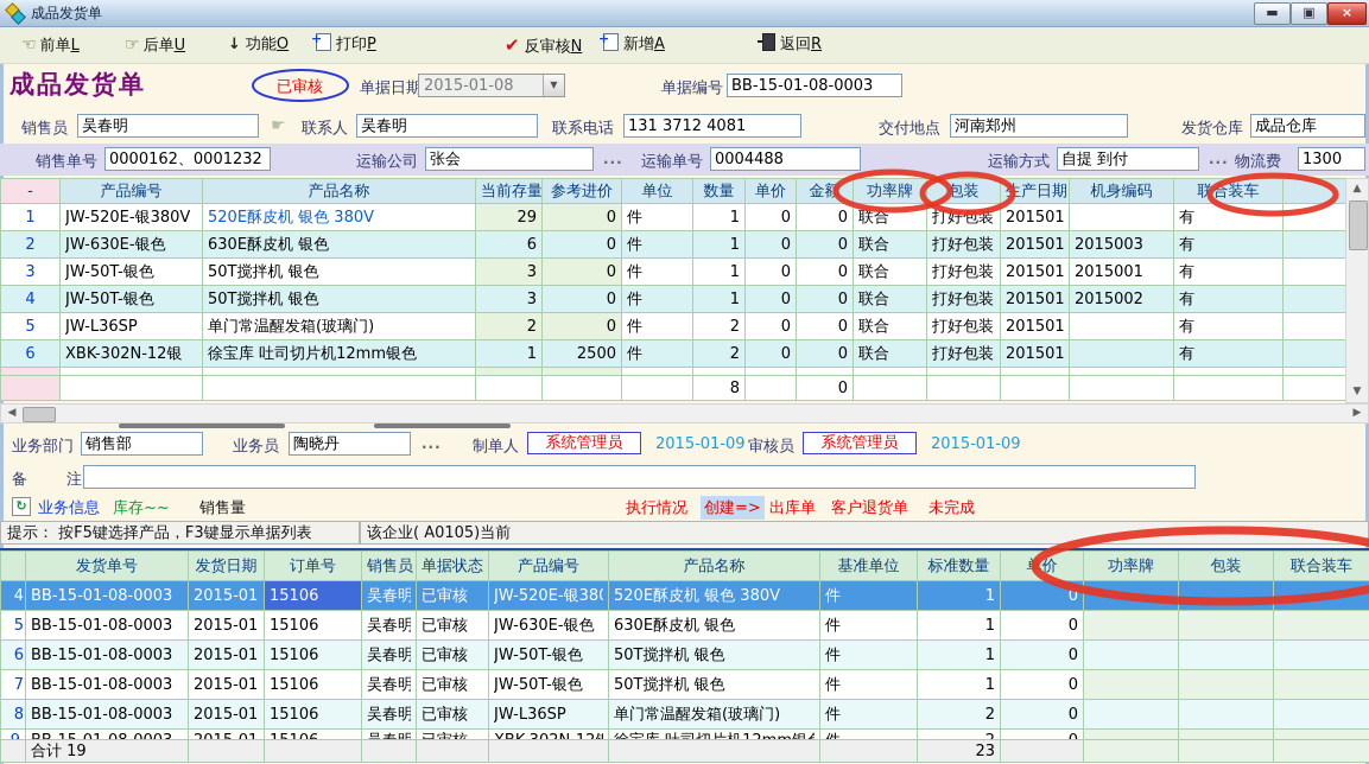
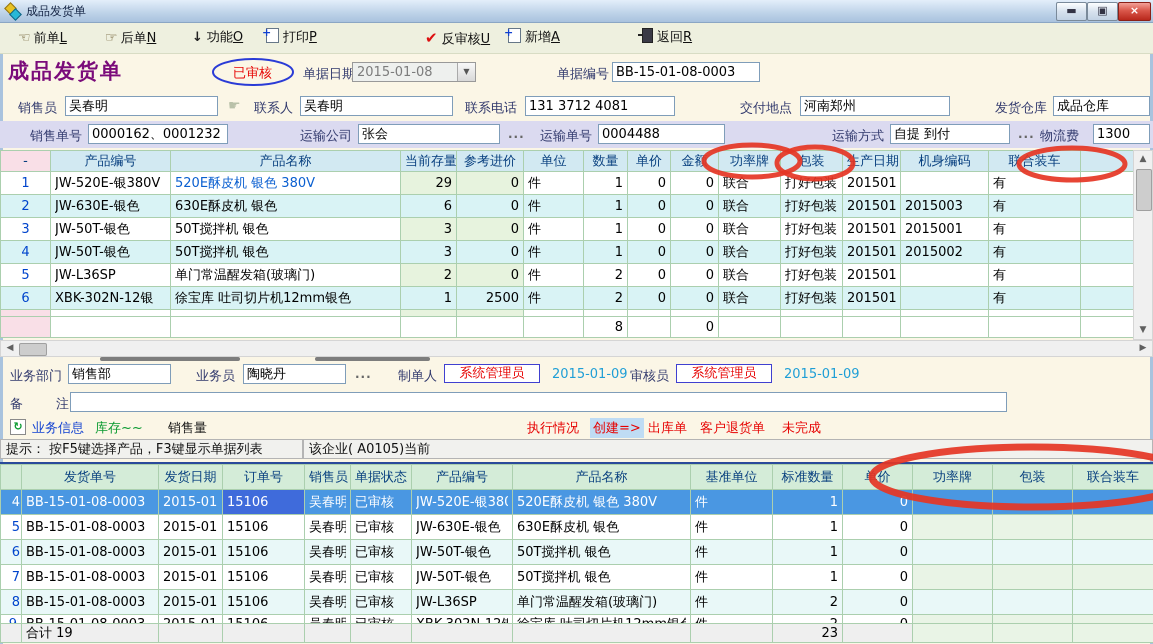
  成品发货单
  ▬
  ▣
  ×
  ☜ 前单L
- ☞ 后单U
+ ☞ 后单N
  ↓ 功能O
  打印P
- ✔ 反审核N
+ ✔ 反审核U
  新增A
  返回R
  成品发货单
  已审核
  单据日期
  2015-01-08
  ▼
  单据编号
  BB-15-01-08-0003
  销售员
  吴春明
  ☛
  联系人
  吴春明
  联系电话
  131 3712 4081
  交付地点
  河南郑州
  发货仓库
  成品仓库
  销售单号
  0000162、0001232
  运输公司
  张会
  ...
  运输单号
  0004488
  运输方式
  自提 到付
  ...
  物流费
  1300
  -	产品编号	产品名称	当前存量	参考进价	单位	数量	单价	金额	功率牌	包装	产日期	机身编码	联合装车
  1	JW-520E-银380V	520E酥皮机 银色 380V	29	0	件	1	0	0	联合	打好包装	201501		有
  2	JW-630E-银色	630E酥皮机 银色	6	0	件	1	0	0	联合	打好包装	201501	2015003	有
  3	JW-50T-银色	50T搅拌机 银色	3	0	件	1	0	0	联合	打好包装	201501	2015001	有
  4	JW-50T-银色	50T搅拌机 银色	3	0	件	1	0	0	联合	打好包装	201501	2015002	有
  5	JW-L36SP	单门常温醒发箱(玻璃门)	2	0	件	2	0	0	联合	打好包装	201501		有
  6	XBK-302N-12银	徐宝库 吐司切片机12mm银色	1	2500	件	2	0	0	联合	打好包装	201501		有
  						8		0
  ▲
  ▼
  ◀
  ▶
  业务部门
  销售部
  业务员
  陶晓丹
  ...
  制单人
  系统管理员
  2015-01-09
  审核员
  系统管理员
  2015-01-09
  备 注
  ↻
  业务信息
  库存~~
  销售量
  执行情况
  创建=>
  出库单
  客户退货单
  未完成
  提示： 按F5键选择产品，F3键显示单据列表
  该企业( A0105)当前
  	发货单号	发货日期	订单号	销售员	单据状态	产品编号	产品名称	基准单位	标准数量	价	功率牌	包装	联合装车
  4	BB-15-01-08-0003	2015-01	15106	吴春明	已审核	JW-520E-银38	520E酥皮机 银色 380V	件	1	0
  5	BB-15-01-08-0003	2015-01	15106	吴春明	已审核	JW-630E-银色	630E酥皮机 银色	件	1	0
  6	BB-15-01-08-0003	2015-01	15106	吴春明	已审核	JW-50T-银色	50T搅拌机 银色	件	1	0
  7	BB-15-01-08-0003	2015-01	15106	吴春明	已审核	JW-50T-银色	50T搅拌机 银色	件	1	0
  8	BB-15-01-08-0003	2015-01	15106	吴春明	已审核	JW-L36SP	单门常温醒发箱(玻璃门)	件	2	0
  	合计 19								23
